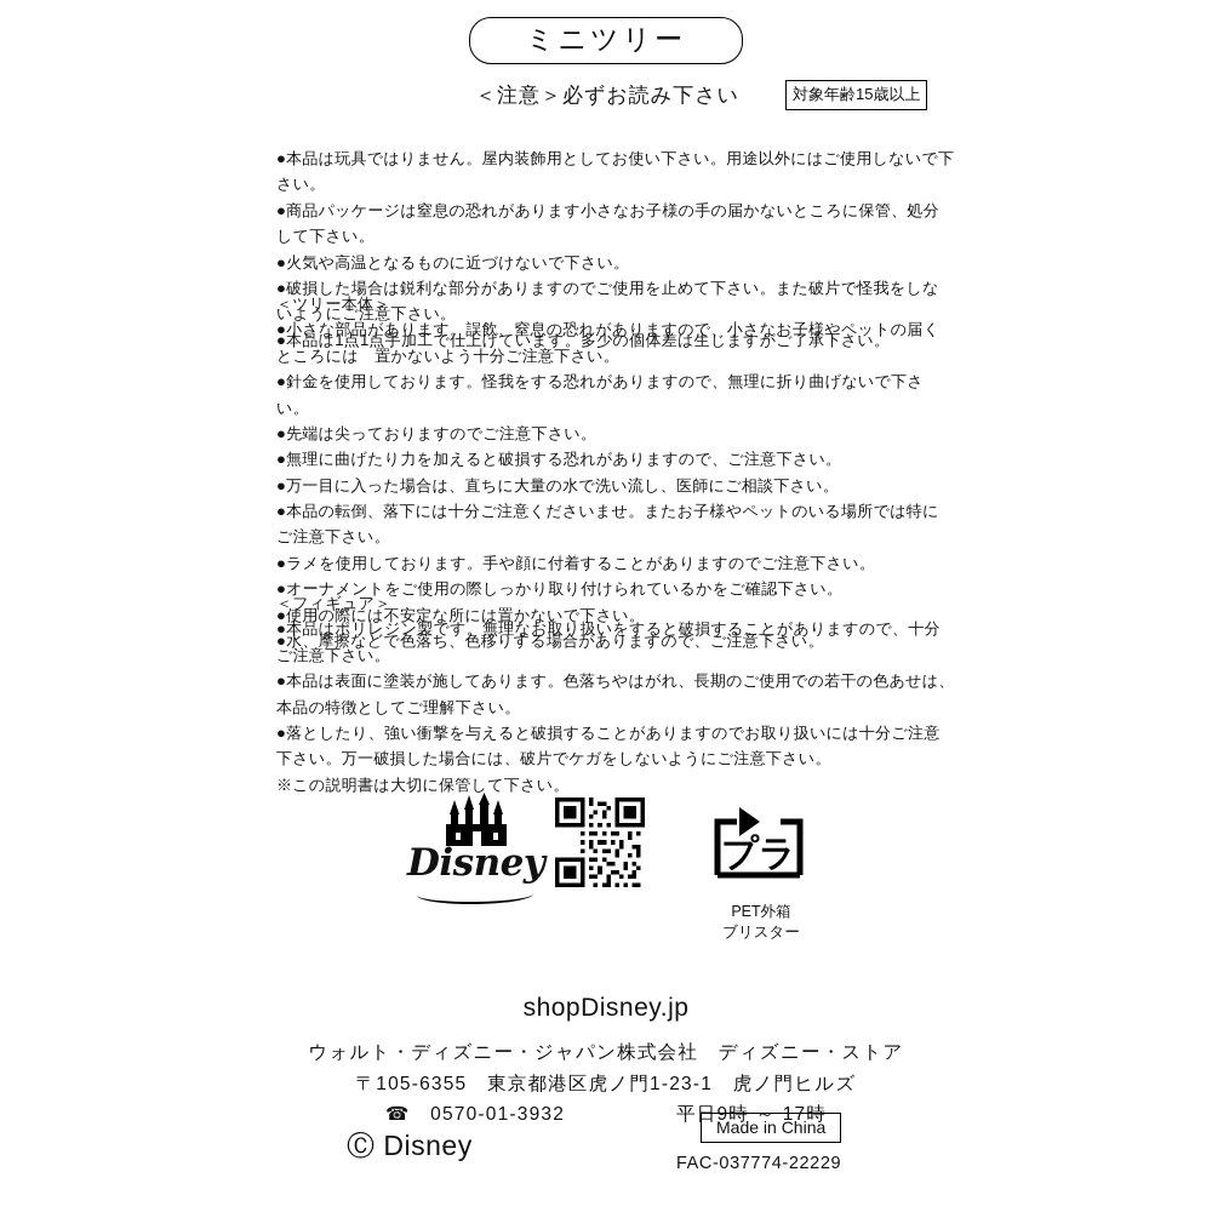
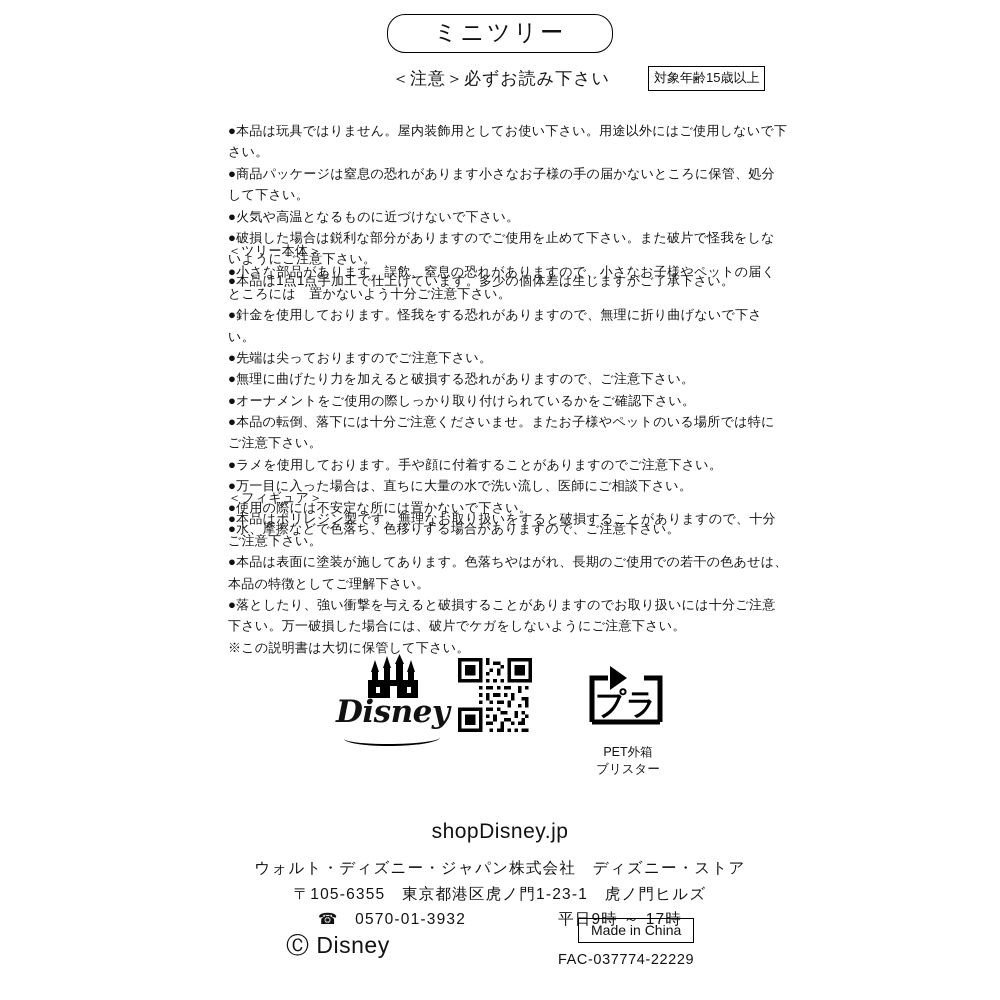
  ミニツリー
  ＜注意＞必ずお読み下さい
  対象年齢15歳以上
  ●本品は玩具ではりません。屋内装飾用としてお使い下さい。用途以外にはご使用しないで下さい。
  ●商品パッケージは窒息の恐れがあります小さなお子様の手の届かないところに保管、処分して下さい。
  ●火気や高温となるものに近づけないで下さい。
  ●破損した場合は鋭利な部分がありますのでご使用を止めて下さい。また破片で怪我をしないようにご注意下さい。
  ●本品は1点1点手加工で仕上げています。多少の個体差は生じますがご了承下さい。
  ＜ツリー本体＞
  ●小さな部品があります。誤飲、窒息の恐れがありますので、小さなお子様やペットの届くところには 置かないよう十分ご注意下さい。
  ●針金を使用しております。怪我をする恐れがありますので、無理に折り曲げないで下さい。
  ●先端は尖っておりますのでご注意下さい。
  ●無理に曲げたり力を加えると破損する恐れがありますので、ご注意下さい。
- ●万一目に入った場合は、直ちに大量の水で洗い流し、医師にご相談下さい。
+ ●オーナメントをご使用の際しっかり取り付けられているかをご確認下さい。
  ●本品の転倒、落下には十分ご注意くださいませ。またお子様やペットのいる場所では特にご注意下さい。
  ●ラメを使用しております。手や顔に付着することがありますのでご注意下さい。
- ●オーナメントをご使用の際しっかり取り付けられているかをご確認下さい。
+ ●万一目に入った場合は、直ちに大量の水で洗い流し、医師にご相談下さい。
  ●使用の際には不安定な所には置かないで下さい。
  ●水、摩擦などで色落ち、色移りする場合がありますので、ご注意下さい。
  ＜フィギュア＞
  ●本品はポリレジン製です。無理なお取り扱いをすると破損することがありますので、十分ご注意下さい。
  ●本品は表面に塗装が施してあります。色落ちやはがれ、長期のご使用での若干の色あせは、本品の特徴としてご理解下さい。
  ●落としたり、強い衝撃を与えると破損することがありますのでお取り扱いには十分ご注意下さい。万一破損した場合には、破片でケガをしないようにご注意下さい。
  ※この説明書は大切に保管して下さい。
  Disney
  プラ
  PET外箱
  ブリスター
  shopDisney.jp
  ウォルト・ディズニー・ジャパン株式会社 ディズニー・ストア
  〒105-6355 東京都港区虎ノ門1-23-1 虎ノ門ヒルズ
  ☎ 0570-01-3932
  平日9時 ～ 17時
  Ⓒ Disney
  Made in China
  FAC-037774-22229
